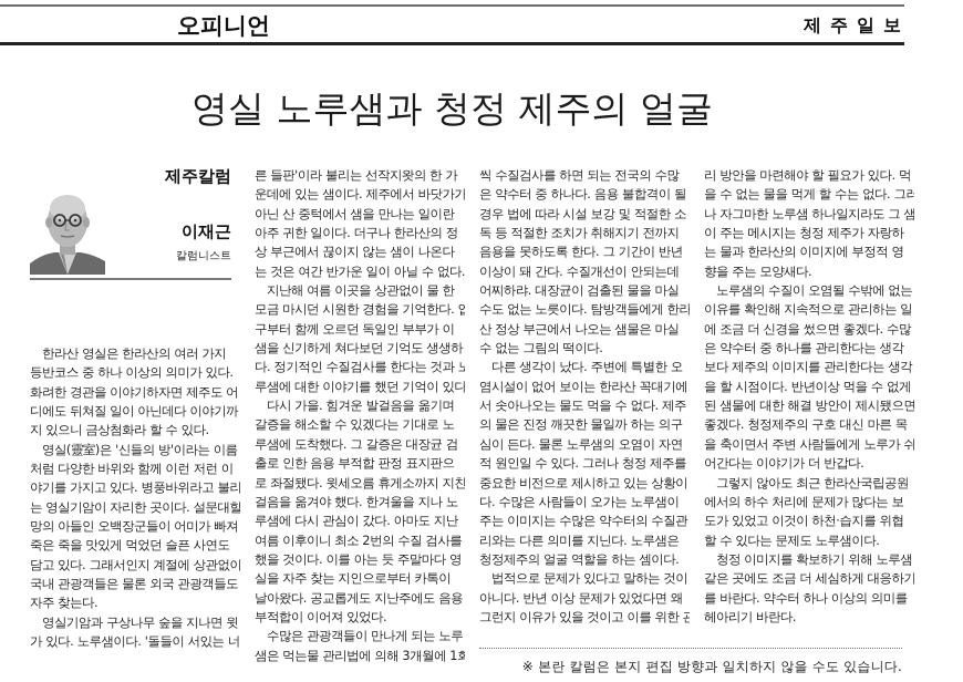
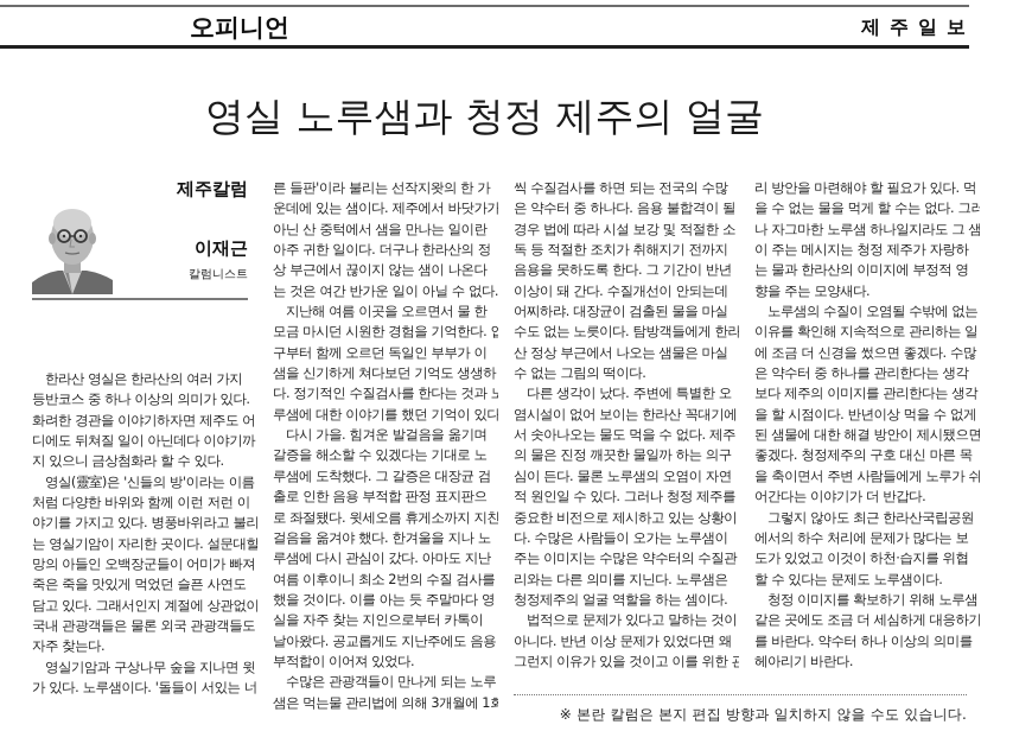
  오피니언
  제주일보
  영실 노루샘과 청정 제주의 얼굴
  제주칼럼
  이재근
  칼럼니스트
  한라산 영실은 한라산의 여러 가지
  등반코스 중 하나 이상의 의미가 있다.
  화려한 경관을 이야기하자면 제주도 어
  디에도 뒤쳐질 일이 아닌데다 이야기까
  지 있으니 금상첨화라 할 수 있다.
  영실(靈室)은 '신들의 방'이라는 이름
  처럼 다양한 바위와 함께 이런 저런 이
  야기를 가지고 있다. 병풍바위라고 불리
  는 영실기암이 자리한 곳이다. 설문대할
  망의 아들인 오백장군들이 어미가 빠져
  죽은 죽을 맛있게 먹었던 슬픈 사연도
  담고 있다. 그래서인지 계절에 상관없이
  국내 관광객들은 물론 외국 관광객들도
  자주 찾는다.
  영실기암과 구상나무 숲을 지나면 윗
  가 있다. 노루샘이다. '돌들이 서있는 너
  른 들판'이라 불리는 선작지왓의 한 가
  운데에 있는 샘이다. 제주에서 바닷가가
  아닌 산 중턱에서 샘을 만나는 일이란
  아주 귀한 일이다. 더구나 한라산의 정
  상 부근에서 끊이지 않는 샘이 나온다
  는 것은 여간 반가운 일이 아닐 수 없다.
- 지난해 여름 이곳을 상관없이 물 한
+ 지난해 여름 이곳을 오르면서 물 한
  모금 마시던 시원한 경험을 기억한다. 입
  구부터 함께 오르던 독일인 부부가 이
  샘을 신기하게 쳐다보던 기억도 생생하
  다. 정기적인 수질검사를 한다는 것과 노
  루샘에 대한 이야기를 했던 기억이 있다
  다시 가을. 힘겨운 발걸음을 옮기며
  갈증을 해소할 수 있겠다는 기대로 노
  루샘에 도착했다. 그 갈증은 대장균 검
  출로 인한 음용 부적합 판정 표지판으
  로 좌절됐다. 윗세오름 휴게소까지 지친
  걸음을 옮겨야 했다. 한겨울을 지나 노
  루샘에 다시 관심이 갔다. 아마도 지난
  여름 이후이니 최소 2번의 수질 검사를
  했을 것이다. 이를 아는 듯 주말마다 영
  실을 자주 찾는 지인으로부터 카톡이
  날아왔다. 공교롭게도 지난주에도 음용
  부적합이 이어져 있었다.
  수많은 관광객들이 만나게 되는 노루
  샘은 먹는물 관리법에 의해 3개월에 1회
  씩 수질검사를 하면 되는 전국의 수많
  은 약수터 중 하나다. 음용 불합격이 될
  경우 법에 따라 시설 보강 및 적절한 소
  독 등 적절한 조치가 취해지기 전까지
  음용을 못하도록 한다. 그 기간이 반년
  이상이 돼 간다. 수질개선이 안되는데
  어찌하랴. 대장균이 검출된 물을 마실
  수도 없는 노릇이다. 탐방객들에게 한라
  산 정상 부근에서 나오는 샘물은 마실
  수 없는 그림의 떡이다.
  다른 생각이 났다. 주변에 특별한 오
  염시설이 없어 보이는 한라산 꼭대기에
  서 솟아나오는 물도 먹을 수 없다. 제주
  의 물은 진정 깨끗한 물일까 하는 의구
  심이 든다. 물론 노루샘의 오염이 자연
  적 원인일 수 있다. 그러나 청정 제주를
  중요한 비전으로 제시하고 있는 상황이
  다. 수많은 사람들이 오가는 노루샘이
  주는 이미지는 수많은 약수터의 수질관
  리와는 다른 의미를 지닌다. 노루샘은
  청정제주의 얼굴 역할을 하는 셈이다.
  법적으로 문제가 있다고 말하는 것이
  아니다. 반년 이상 문제가 있었다면 왜
  그런지 이유가 있을 것이고 이를 위한 관
  리 방안을 마련해야 할 필요가 있다. 먹
  을 수 없는 물을 먹게 할 수는 없다. 그러
  나 자그마한 노루샘 하나일지라도 그 샘
  이 주는 메시지는 청정 제주가 자랑하
  는 물과 한라산의 이미지에 부정적 영
  향을 주는 모양새다.
  노루샘의 수질이 오염될 수밖에 없는
  이유를 확인해 지속적으로 관리하는 일
  에 조금 더 신경을 썼으면 좋겠다. 수많
  은 약수터 중 하나를 관리한다는 생각
  보다 제주의 이미지를 관리한다는 생각
  을 할 시점이다. 반년이상 먹을 수 없게
  된 샘물에 대한 해결 방안이 제시됐으면
  좋겠다. 청정제주의 구호 대신 마른 목
  을 축이면서 주변 사람들에게 노루가 쉬
  어간다는 이야기가 더 반갑다.
  그렇지 않아도 최근 한라산국립공원
  에서의 하수 처리에 문제가 많다는 보
  도가 있었고 이것이 하천·습지를 위협
  할 수 있다는 문제도 노루샘이다.
  청정 이미지를 확보하기 위해 노루샘
  같은 곳에도 조금 더 세심하게 대응하기
  를 바란다. 약수터 하나 이상의 의미를
  헤아리기 바란다.
  ※ 본란 칼럼은 본지 편집 방향과 일치하지 않을 수도 있습니다.
